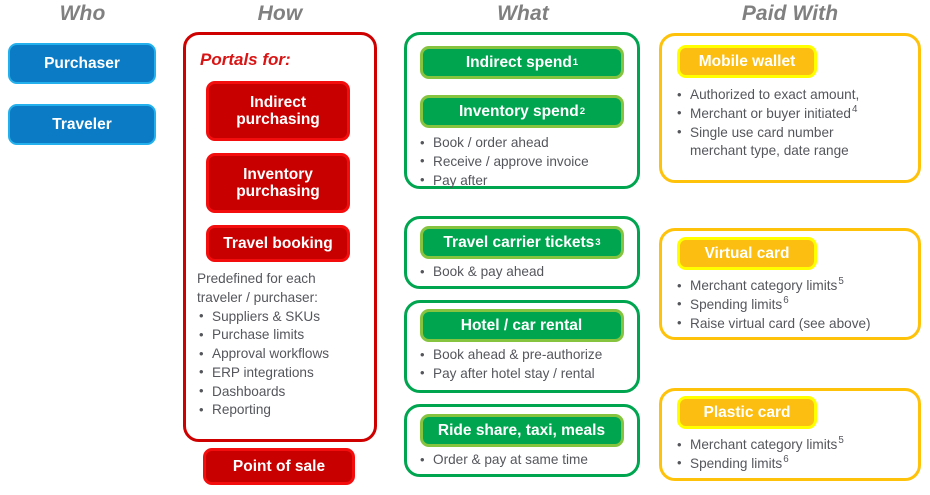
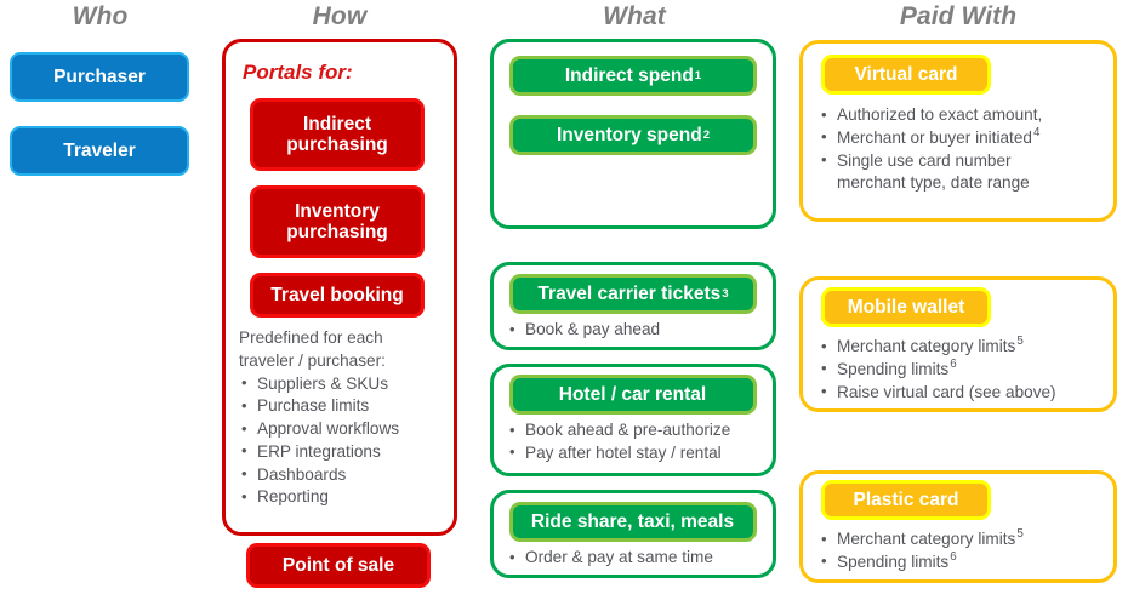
  Who
  How
  What
  Paid With
  Purchaser
  Traveler
  Portals for:
  Indirect
  purchasing
  Inventory
  purchasing
  Travel booking
  Predefined for each
  traveler / purchaser:
  Suppliers & SKUs
  Purchase limits
  Approval workflows
  ERP integrations
  Dashboards
  Reporting
  Point of sale
  Indirect spend
  1
  Inventory spend
  2
- Book / order ahead
- Receive / approve invoice
- Pay after
  Travel carrier tickets
  3
  Book & pay ahead
  Hotel / car rental
  Book ahead & pre-authorize
  Pay after hotel stay / rental
  Ride share, taxi, meals
  Order & pay at same time
- Mobile wallet
+ Virtual card
  Authorized to exact amount,
  Merchant or buyer initiated4
  Single use card number
  merchant type, date range
- Virtual card
+ Mobile wallet
  Merchant category limits5
  Spending limits6
  Raise virtual card (see above)
  Plastic card
  Merchant category limits5
  Spending limits6
